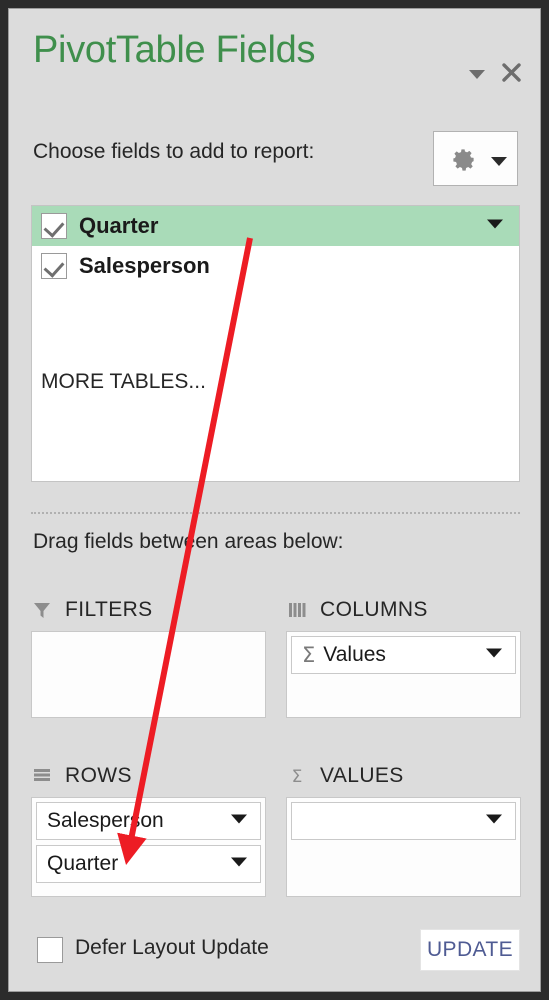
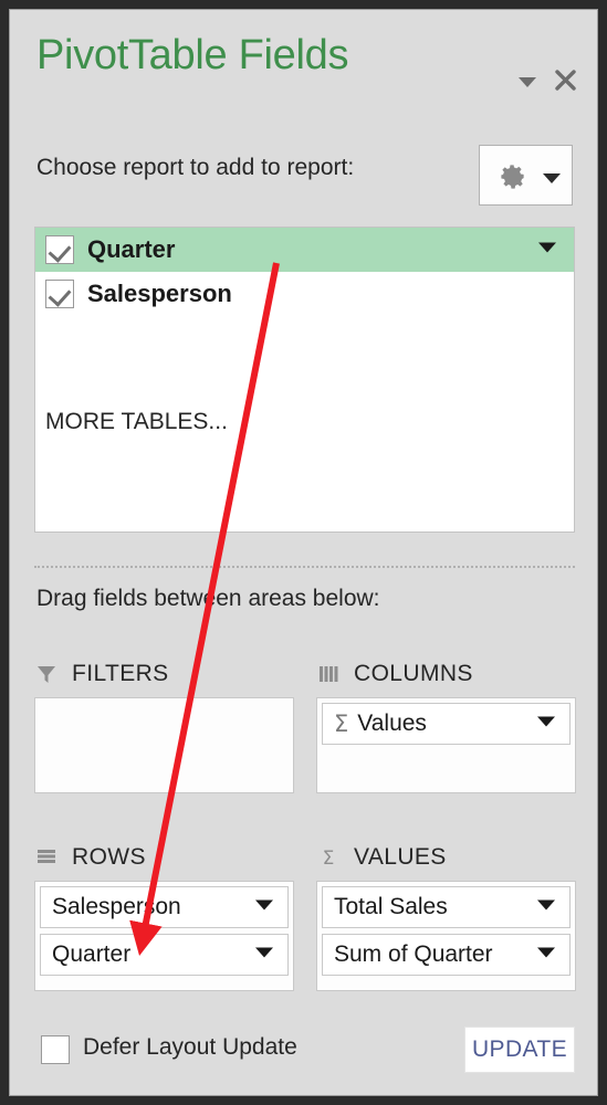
  PivotTable Fields
- Choose fields to add to report:
+ Choose report to add to report:
  Quarter
  Salesperson
  MORE TABLES...
  Drag fields betwen areas below:
  FILTERS
  COLUMNS
  Σ
  Values
  ROWS
  Salesperon
  Quarter
  Σ
  VALUES
+ Total Sales
+ Sum of Quarter
  Defer Layout Update
  UPDATE
